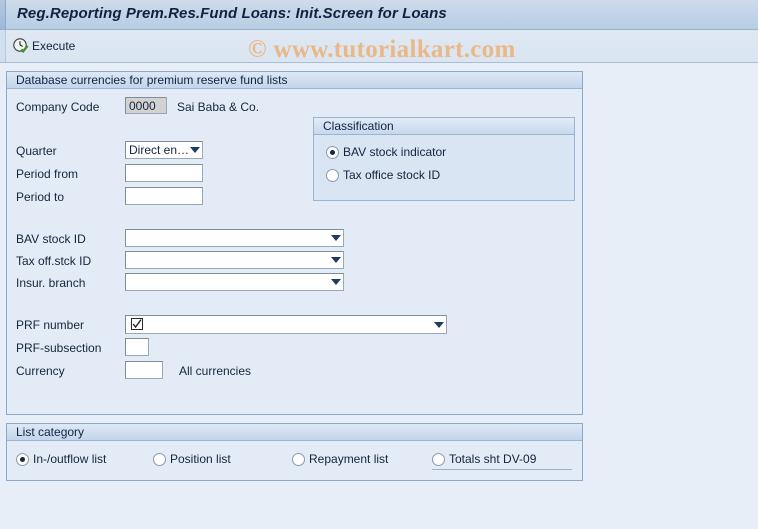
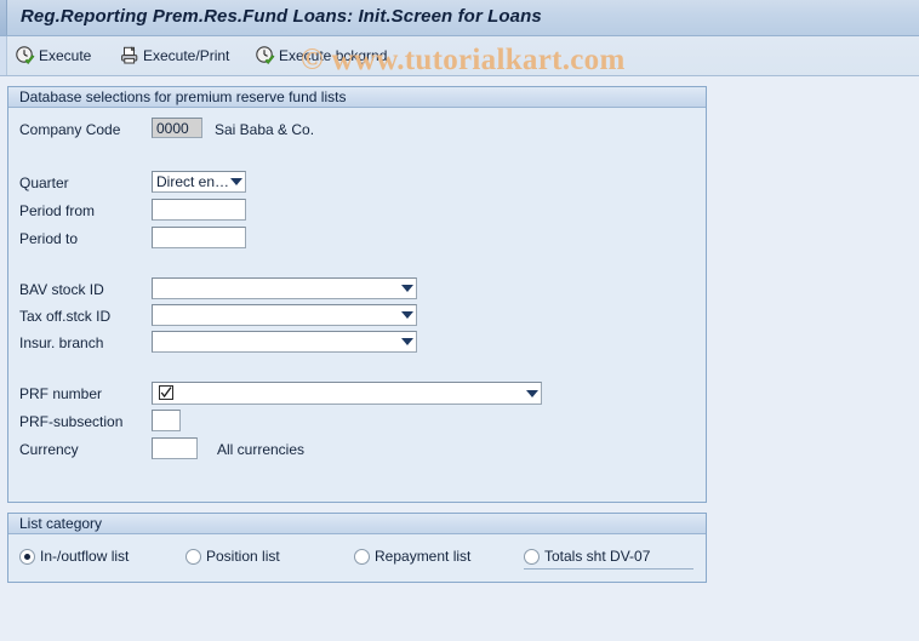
  Reg.Reporting Prem.Res.Fund Loans: Init.Screen for Loans
  Execute
+ Execute/Print
+ Execute bckgrnd
  © www.tutorialkart.com
- Database currencies for premium reserve fund lists
+ Database selections for premium reserve fund lists
  Company Code
  0000
  Sai Baba & Co.
  Quarter
  Direct en…
  Period from
  Period to
  BAV stock ID
  Tax off.stck ID
  Insur. branch
  PRF number
  PRF-subsection
  Currency
  All currencies
- Classification
- BAV stock indicator
- Tax office stock ID
  List category
  In-/outflow list
  Position list
  Repayment list
- Totals sht DV-09
+ Totals sht DV-07
